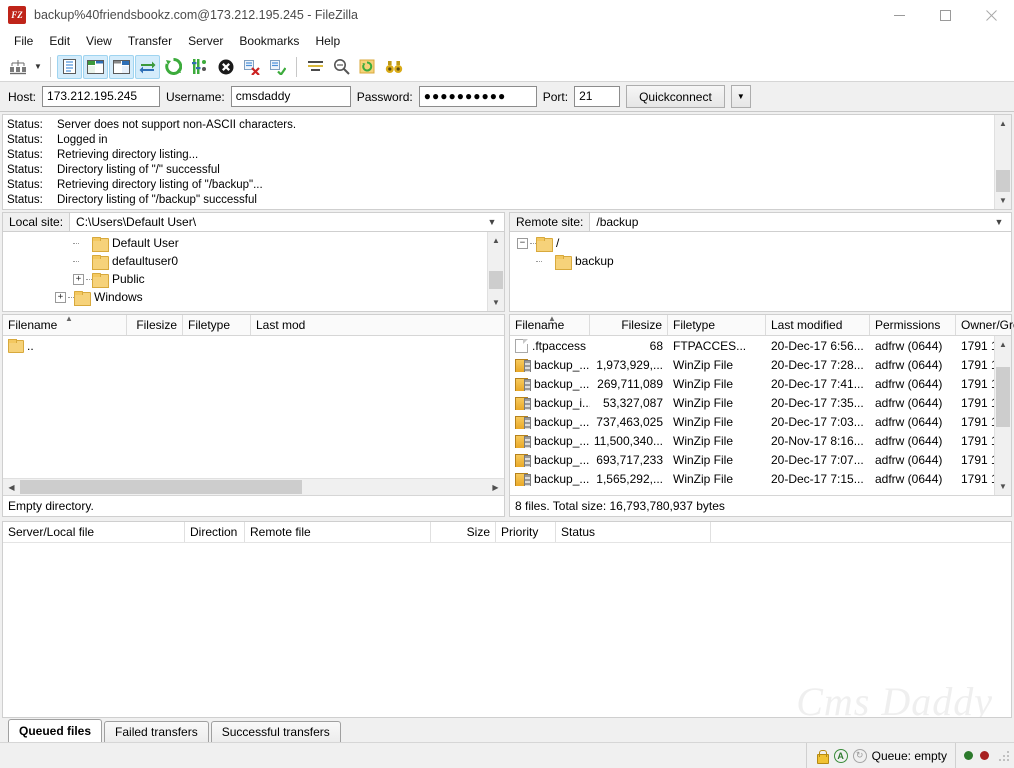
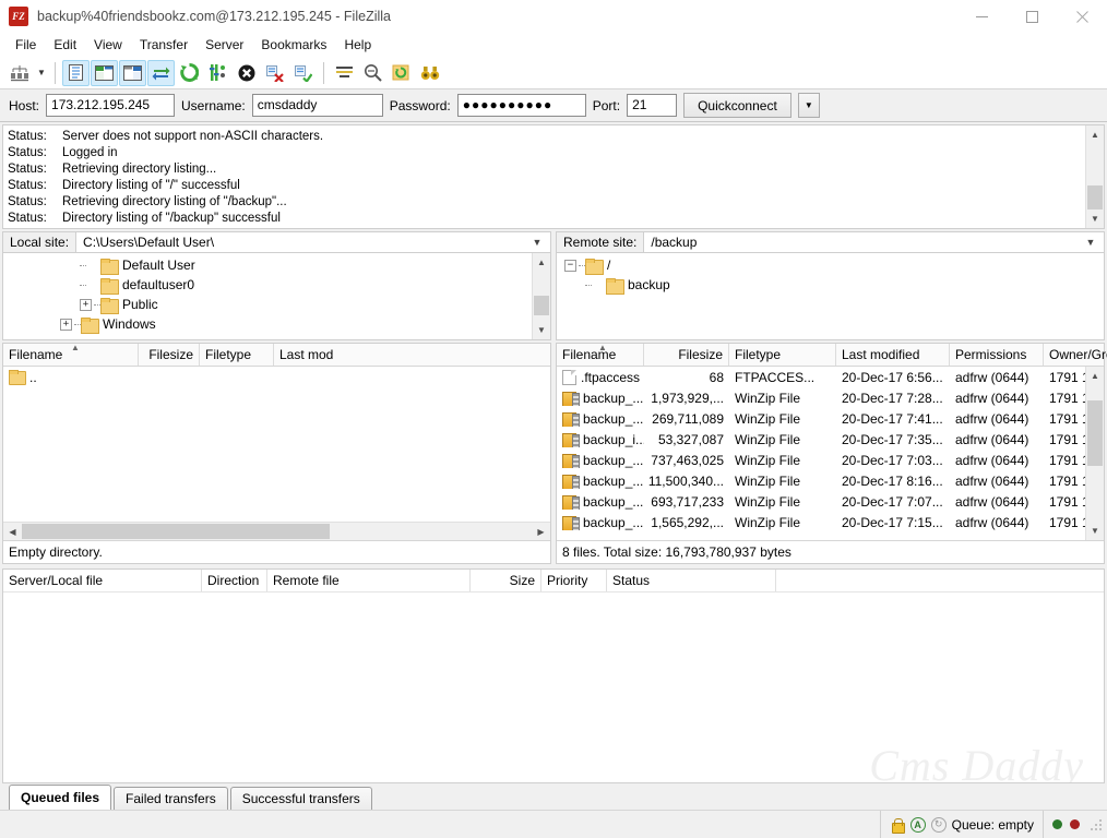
  backup%40friendsbookz.com@173.212.195.245 - FileZilla
  File
  Edit
  View
  Transfer
  Server
  Bookmarks
  Help
  ▼
  Host:
  173.212.195.245
  Username:
  cmsdaddy
  Password:
  ●●●●●●●●●●
  Port:
  21
  Quickconnect
  ▼
  Status:
  Server does not support non-ASCII characters.
  Status:
  Logged in
  Status:
  Retrieving directory listing...
  Status:
  Directory listing of "/" successful
  Status:
  Retrieving directory listing of "/backup"...
  Status:
  Directory listing of "/backup" successful
  ▲
  ▼
  Local site:
  C:\Users\Default User\
  ▼
  Default User
  defaultuser0
  +
  Public
  +
  Windows
  ▲
  ▼
  Remote site:
  /backup
  ▼
  −
  /
  backup
  Filename
  ▲
  Filesize
  Filetype
  Last mod
  ..
  ◀
  ▶
  Empty directory.
  Filename
  ▲
  Filesize
  Filetype
  Last modified
  Permissions
  .ftpaccess
  68
  FTPACCES...
  20-Dec-17 6:56...
  adfrw (0644)
  backup_...
  1,973,929,...
  WinZip File
  20-Dec-17 7:28...
  adfrw (0644)
  backup_...
  269,711,089
  WinZip File
  20-Dec-17 7:41...
  adfrw (0644)
  backup_i..
  53,327,087
  WinZip File
  20-Dec-17 7:35...
  adfrw (0644)
  backup_...
  737,463,025
  WinZip File
  20-Dec-17 7:03...
  adfrw (0644)
  backup_...
  11,500,340...
  WinZip File
- 20-Nov-17 8:16...
+ 20-Dec-17 8:16...
  adfrw (0644)
  backup_...
  693,717,233
  WinZip File
  20-Dec-17 7:07...
  adfrw (0644)
  backup_...
  1,565,292,...
  WinZip File
  20-Dec-17 7:15...
  adfrw (0644)
  ▲
  ▼
  8 files. Total size: 16,793,780,937 bytes
  Server/Local file
  Direction
  Remote file
  Size
  Priority
  Status
  Cms Daddy
  Queued files
  Failed transfers
  Successful transfers
  A
  ↻
  Queue: empty
